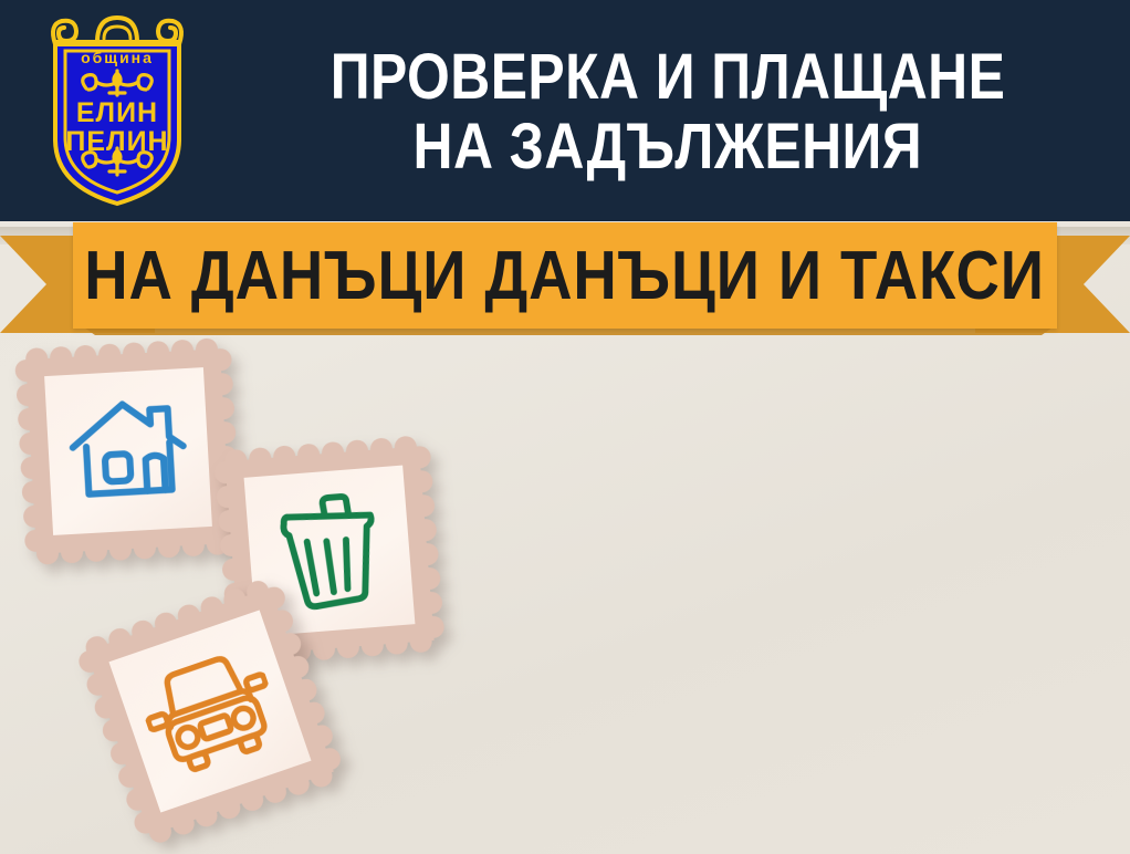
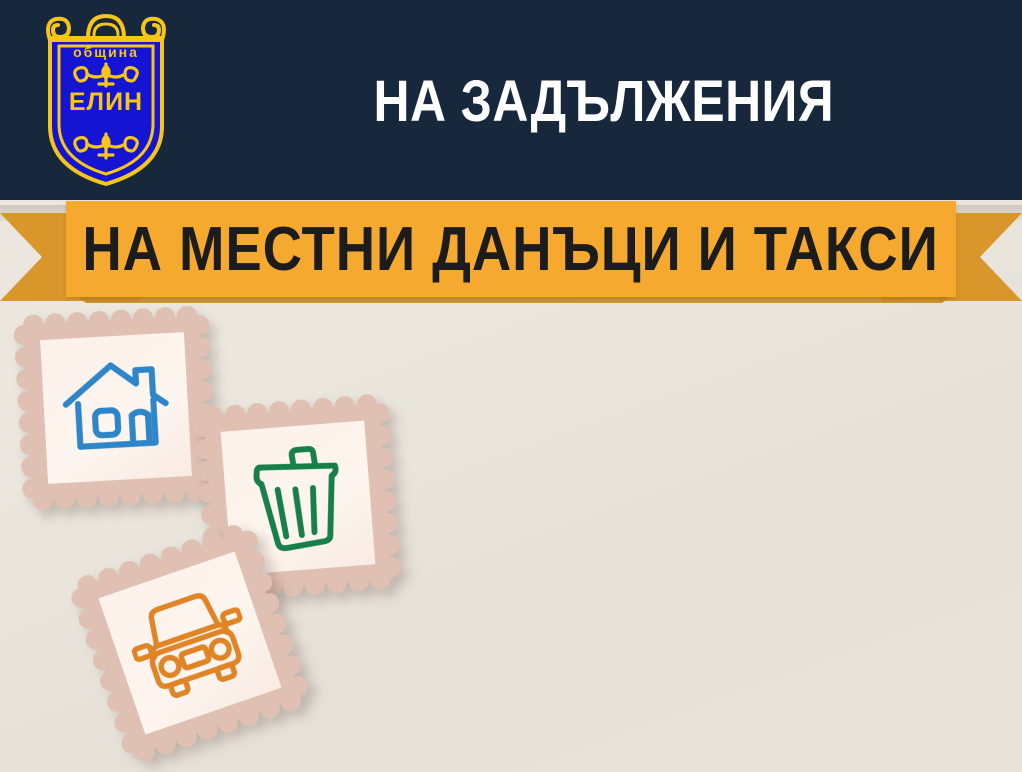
  община
  ЕЛИН
- ПЕЛИН
- ПРОВЕРКА И ПЛАЩАНЕ
  НА ЗАДЪЛЖЕНИЯ
- НА ДАНЪЦИ ДАНЪЦИ И ТАКСИ
+ НА МЕСТНИ ДАНЪЦИ И ТАКСИ
